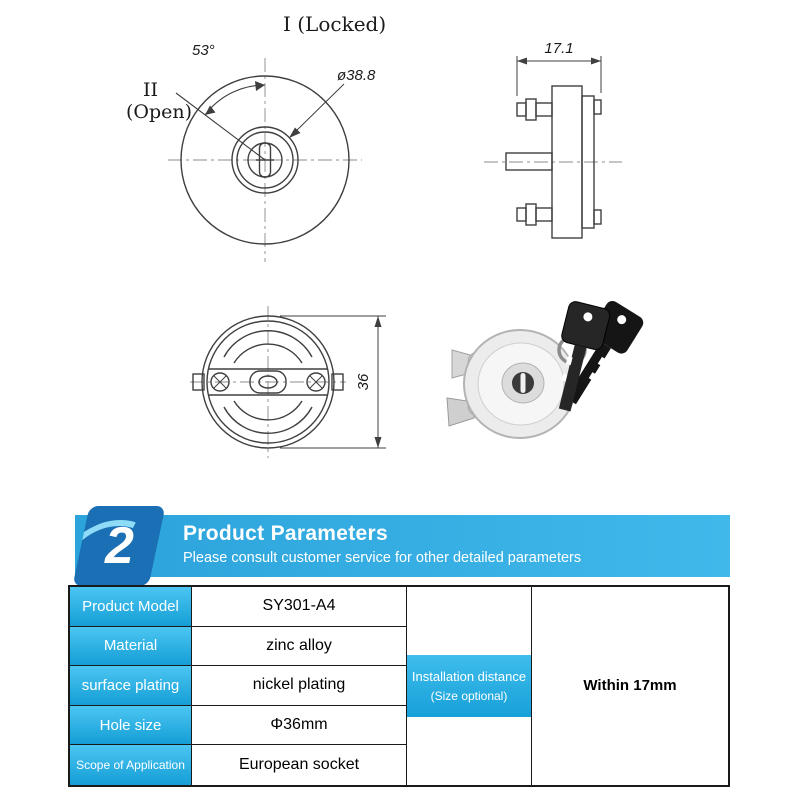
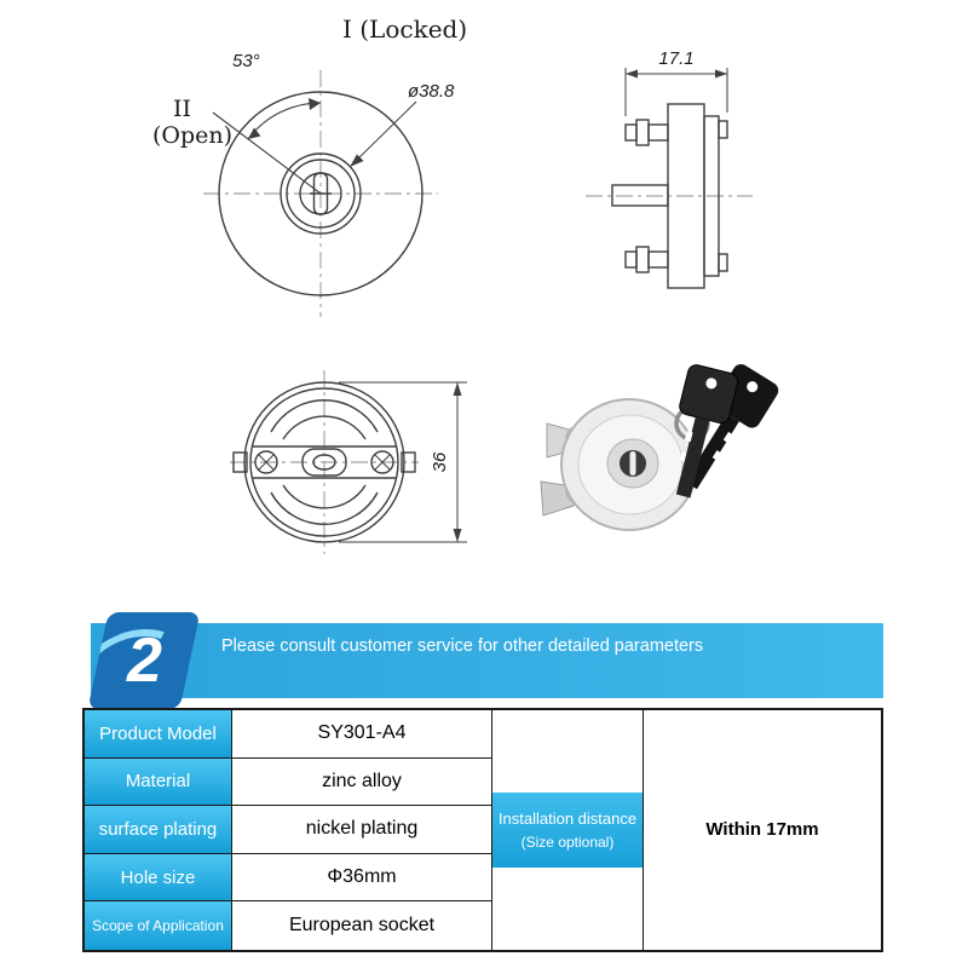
  I (Locked)
  II
  (Open)
  53°
  ø38.8
  17.1
- Product Parameters
  Please consult customer service for other detailed parameters
  Product Model
  SY301-A4
  Material
  zinc alloy
  surface plating
  nickel plating
  Hole size
  Φ36mm
  Scope of Application
  European socket
  Installation distance
  (Size optional)
  Within 17mm
